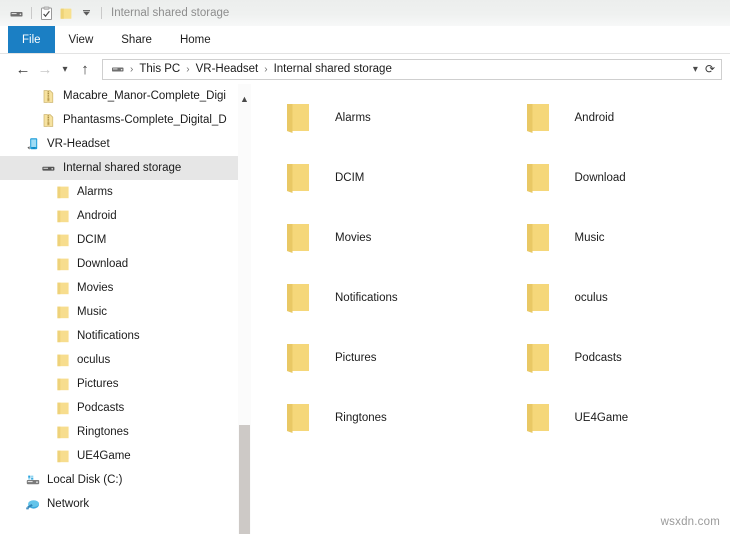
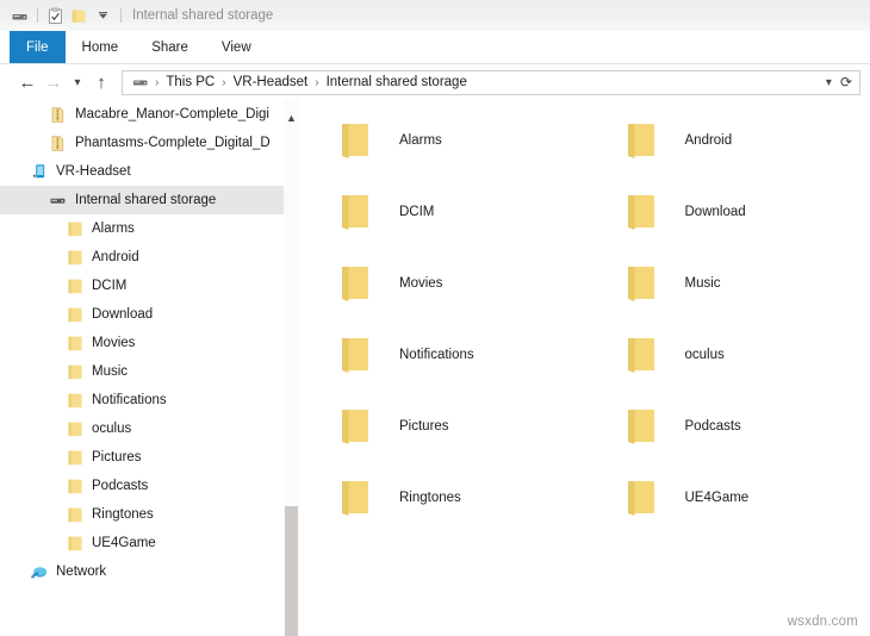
  Internal shared storage
  File
- View
+ Home
  Share
- Home
+ View
  ←
  →
  ▾
  ↑
  ›
  This PC
  ›
  VR-Headset
  ›
  Internal shared storage
  ▾
  ⟳
  Macabre_Manor-Complete_Digi
  Phantasms-Complete_Digital_D
  VR-Headset
  Internal shared storage
  Alarms
  Android
  DCIM
  Download
  Movies
  Music
  Notifications
  oculus
  Pictures
  Podcasts
  Ringtones
  UE4Game
- Local Disk (C:)
  Network
  ▲
  Alarms
  Android
  DCIM
  Download
  Movies
  Music
  Notifications
  oculus
  Pictures
  Podcasts
  Ringtones
  UE4Game
  wsxdn.com
